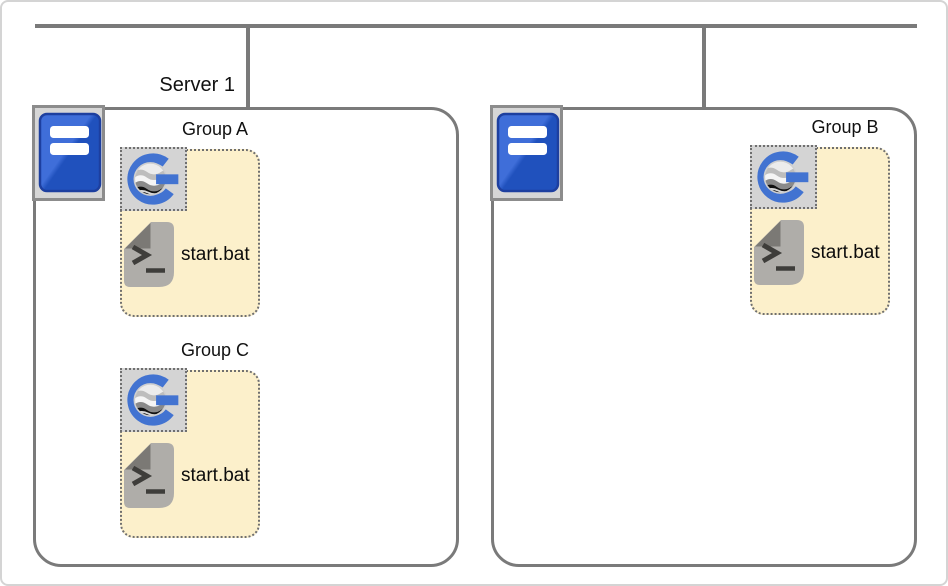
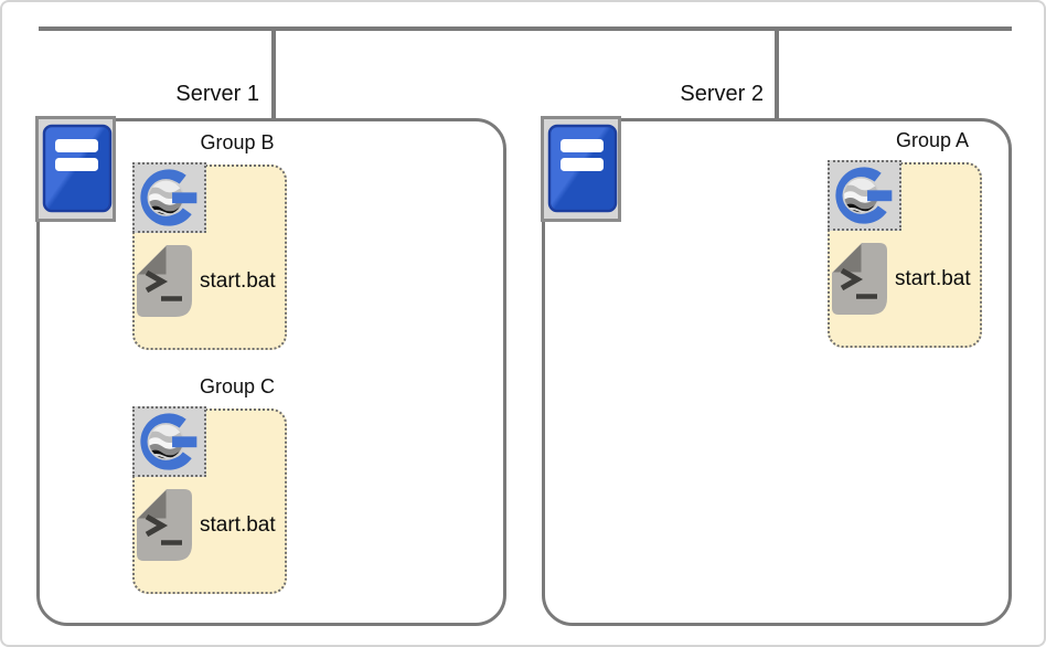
  Server 1
+ Server 2
- Group A
+ Group B
  start.bat
  Group C
  start.bat
- Group B
+ Group A
  start.bat
